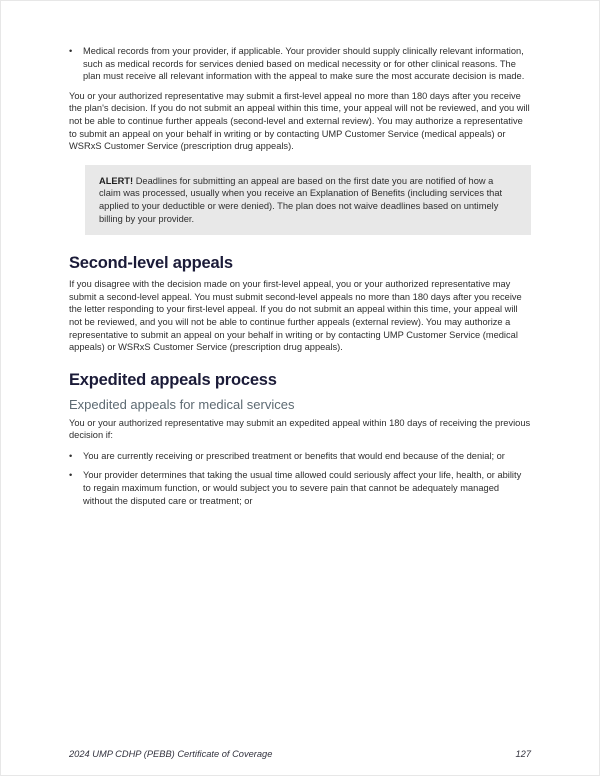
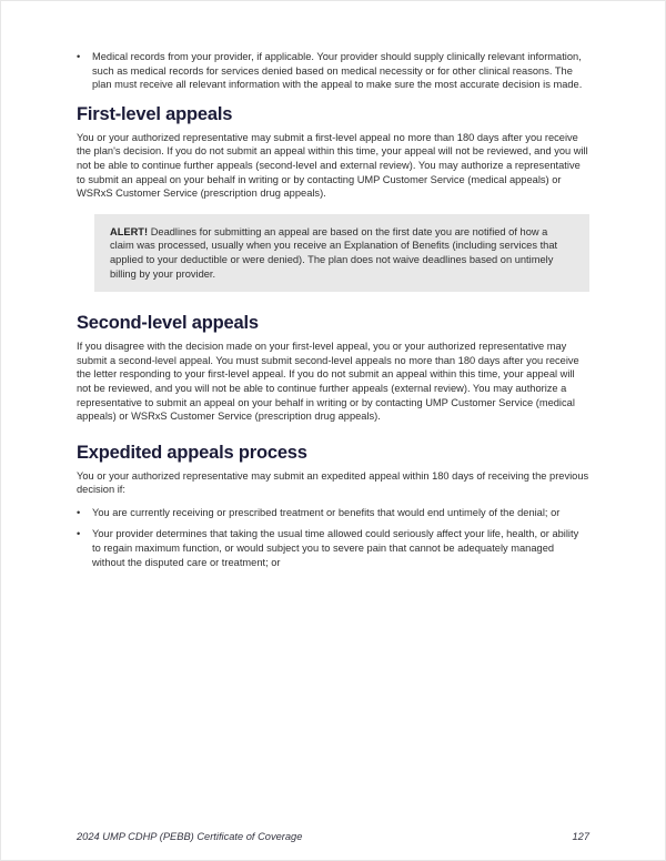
  •
  Medical records from your provider, if applicable. Your provider should supply clinically relevant information, such as medical records for services denied based on medical necessity or for other clinical reasons. The plan must receive all relevant information with the appeal to make sure the most accurate decision is made.
+ First-level appeals
  You or your authorized representative may submit a first-level appeal no more than 180 days after you receive the plan's decision. If you do not submit an appeal within this time, your appeal will not be reviewed, and you will not be able to continue further appeals (second-level and external review). You may authorize a representative to submit an appeal on your behalf in writing or by contacting UMP Customer Service (medical appeals) or WSRxS Customer Service (prescription drug appeals).
  ALERT! Deadlines for submitting an appeal are based on the first date you are notified of how a claim was processed, usually when you receive an Explanation of Benefits (including services that applied to your deductible or were denied). The plan does not waive deadlines based on untimely billing by your provider.
  Second-level appeals
  If you disagree with the decision made on your first-level appeal, you or your authorized representative may submit a second-level appeal. You must submit second-level appeals no more than 180 days after you receive the letter responding to your first-level appeal. If you do not submit an appeal within this time, your appeal will not be reviewed, and you will not be able to continue further appeals (external review). You may authorize a representative to submit an appeal on your behalf in writing or by contacting UMP Customer Service (medical appeals) or WSRxS Customer Service (prescription drug appeals).
  Expedited appeals process
- Expedited appeals for medical services
  You or your authorized representative may submit an expedited appeal within 180 days of receiving the previous decision if:
  •
- You are currently receiving or prescribed treatment or benefits that would end because of the denial; or
+ You are currently receiving or prescribed treatment or benefits that would end untimely of the denial; or
  •
  Your provider determines that taking the usual time allowed could seriously affect your life, health, or ability to regain maximum function, or would subject you to severe pain that cannot be adequately managed without the disputed care or treatment; or
  2024 UMP CDHP (PEBB) Certificate of Coverage
  127
